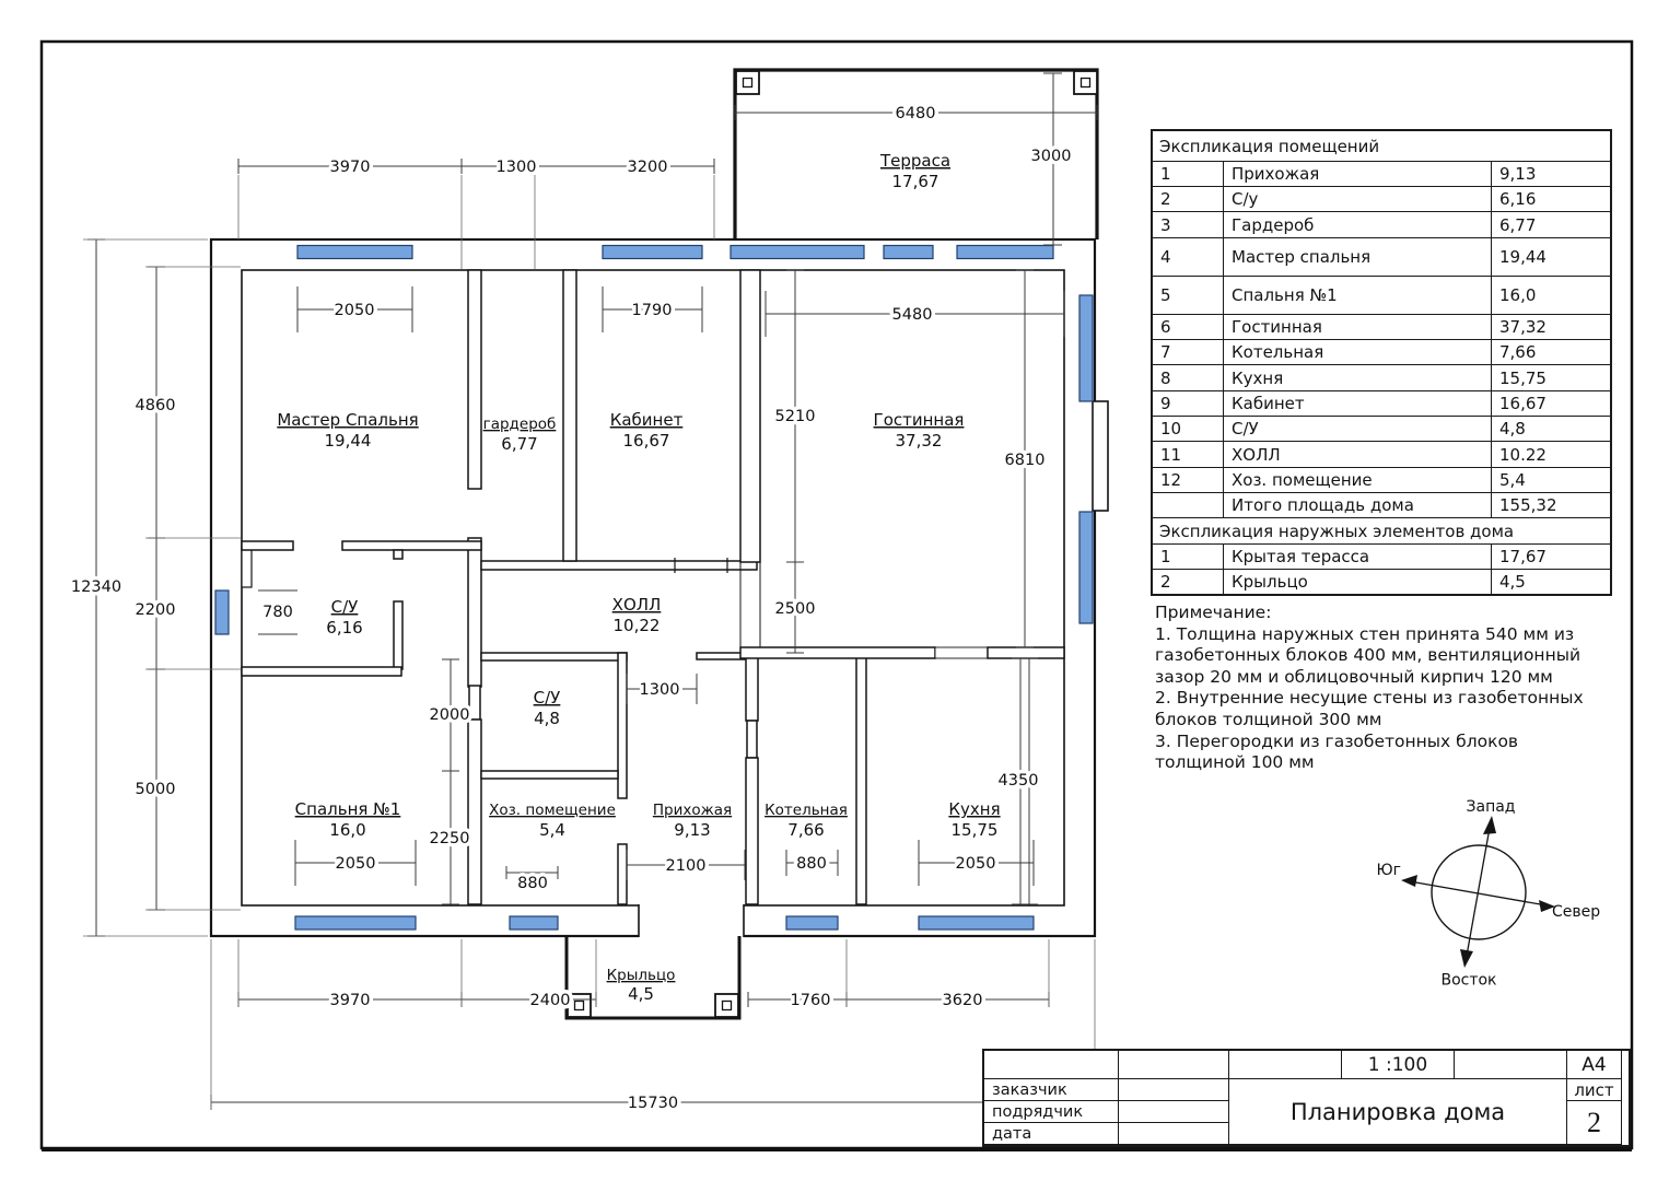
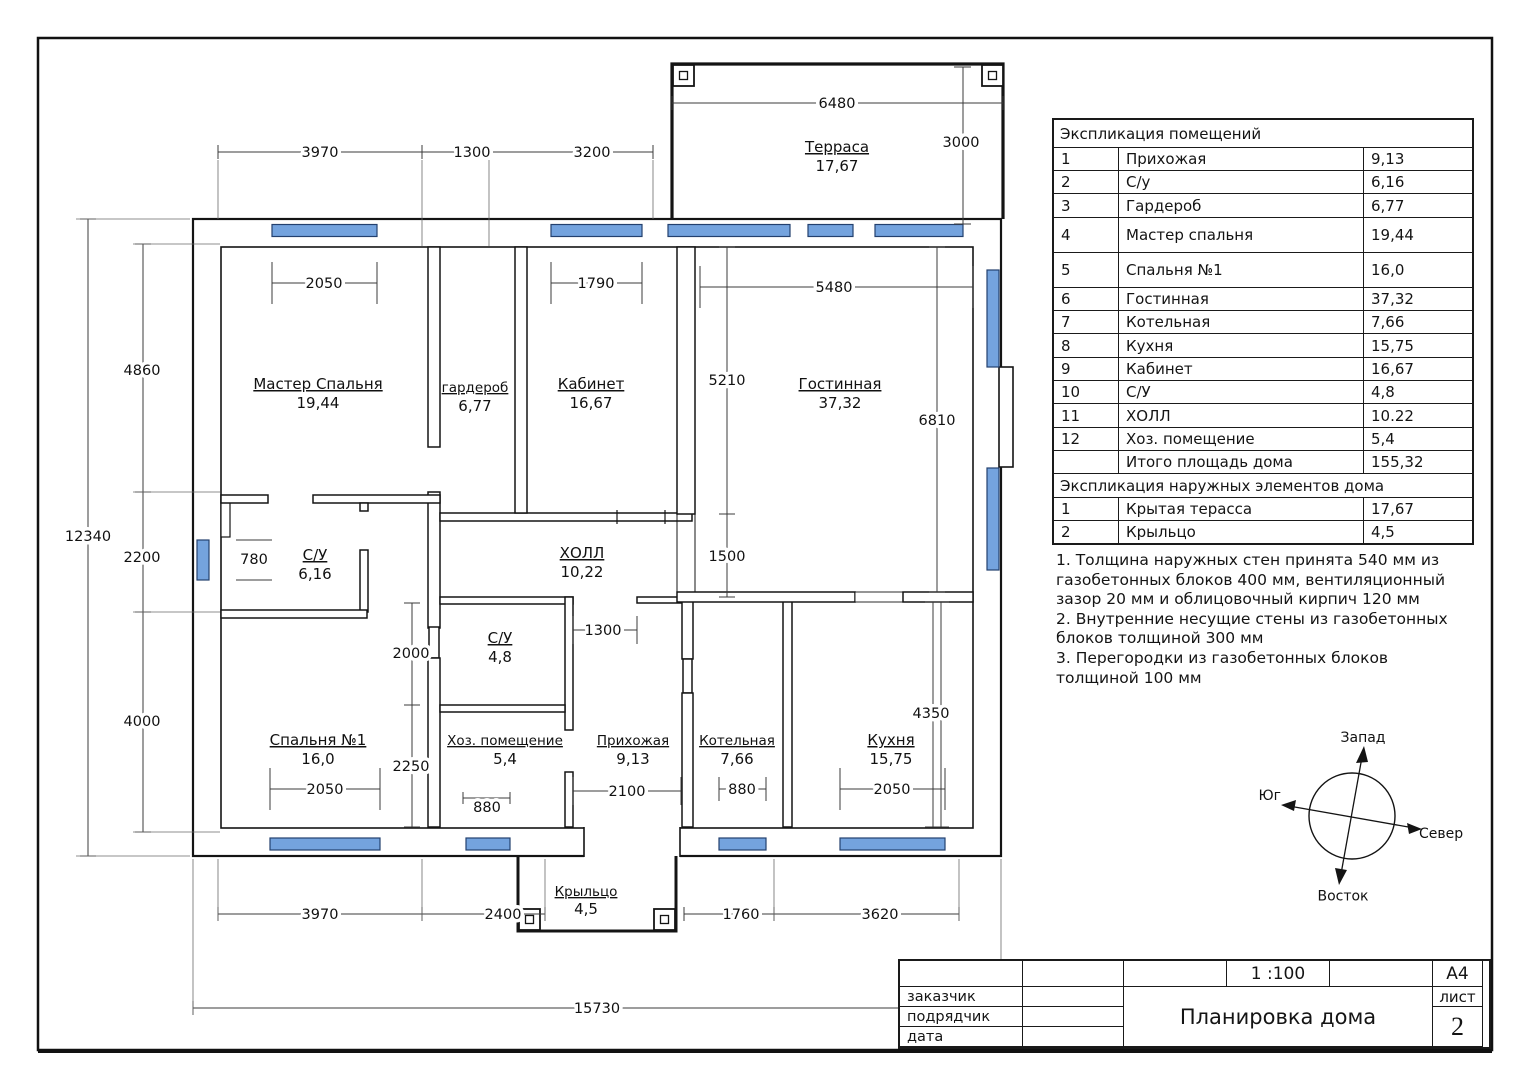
  3970
  1300
  3200
  6480
  3000
  12340
  4860
  2200
- 5000
+ 4000
  2050
  1790
  5480
  5210
- 2500
+ 1500
  6810
  780
  2000
  2250
  1300
  2100
  880
  880
  2050
  2050
  4350
  3970
  2400
  1760
  3620
  15730
  Терраса
  17,67
  Мастер Спальня
  19,44
  гардероб
  6,77
  Кабинет
  16,67
  Гостинная
  37,32
  С/У
  6,16
  ХОЛЛ
  10,22
  С/У
  4,8
  Спальня №1
  16,0
  Хоз. помещение
  5,4
  Прихожая
  9,13
  Котельная
  7,66
  Кухня
  15,75
  Крыльцо
  4,5
  Запад
  Юг
  Север
  Восток
  Экспликация помещений
  1
  Прихожая
  9,13
  2
  С/у
  6,16
  3
  Гардероб
  6,77
  4
  Мастер спальня
  19,44
  5
  Спальня №1
  16,0
  6
  Гостинная
  37,32
  7
  Котельная
  7,66
  8
  Кухня
  15,75
  9
  Кабинет
  16,67
  10
  С/У
  4,8
  11
  ХОЛЛ
  10.22
  12
  Хоз. помещение
  5,4
  Итого площадь дома
  155,32
  Экспликация наружных элементов дома
  1
  Крытая терасса
  17,67
  2
  Крыльцо
  4,5
- Примечание:
  1. Толщина наружных стен принята 540 мм из
  газобетонных блоков 400 мм, вентиляционный
  зазор 20 мм и облицовочный кирпич 120 мм
  2. Внутренние несущие стены из газобетонных
  блоков толщиной 300 мм
  3. Перегородки из газобетонных блоков
  толщиной 100 мм
  1 :100
  А4
  заказчик
  Планировка дома
  лист
  подрядчик
  2
  дата
